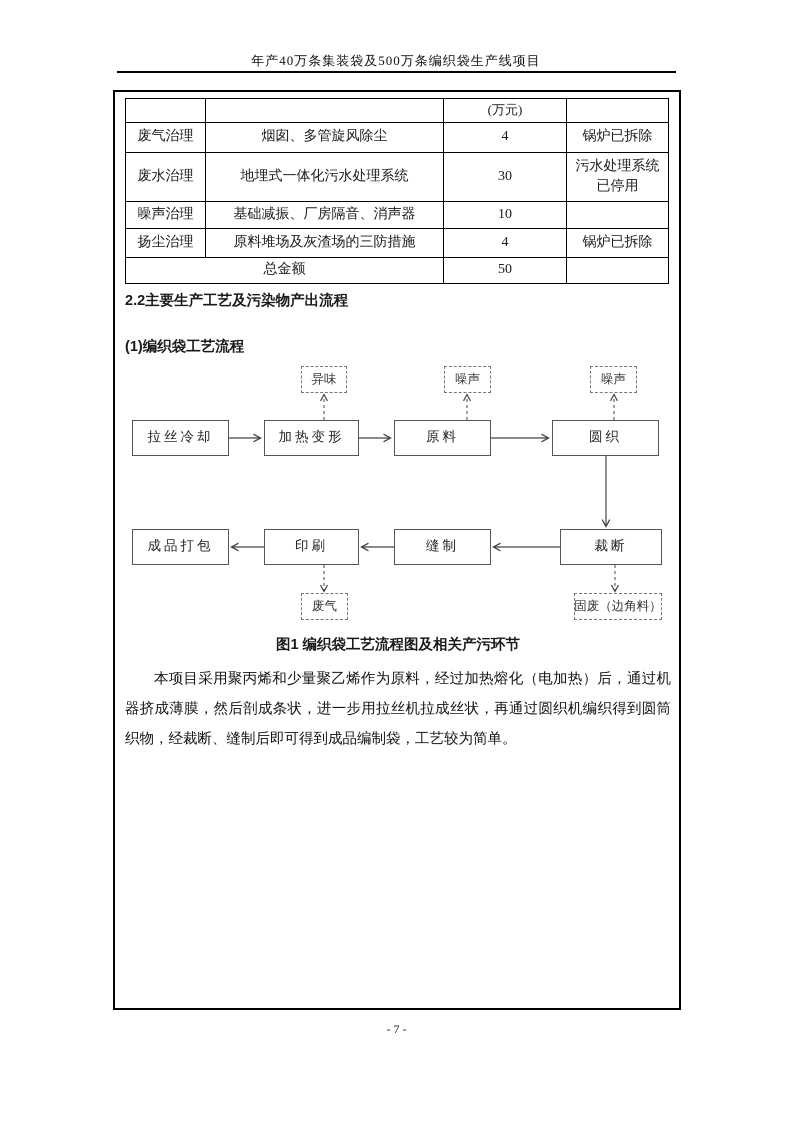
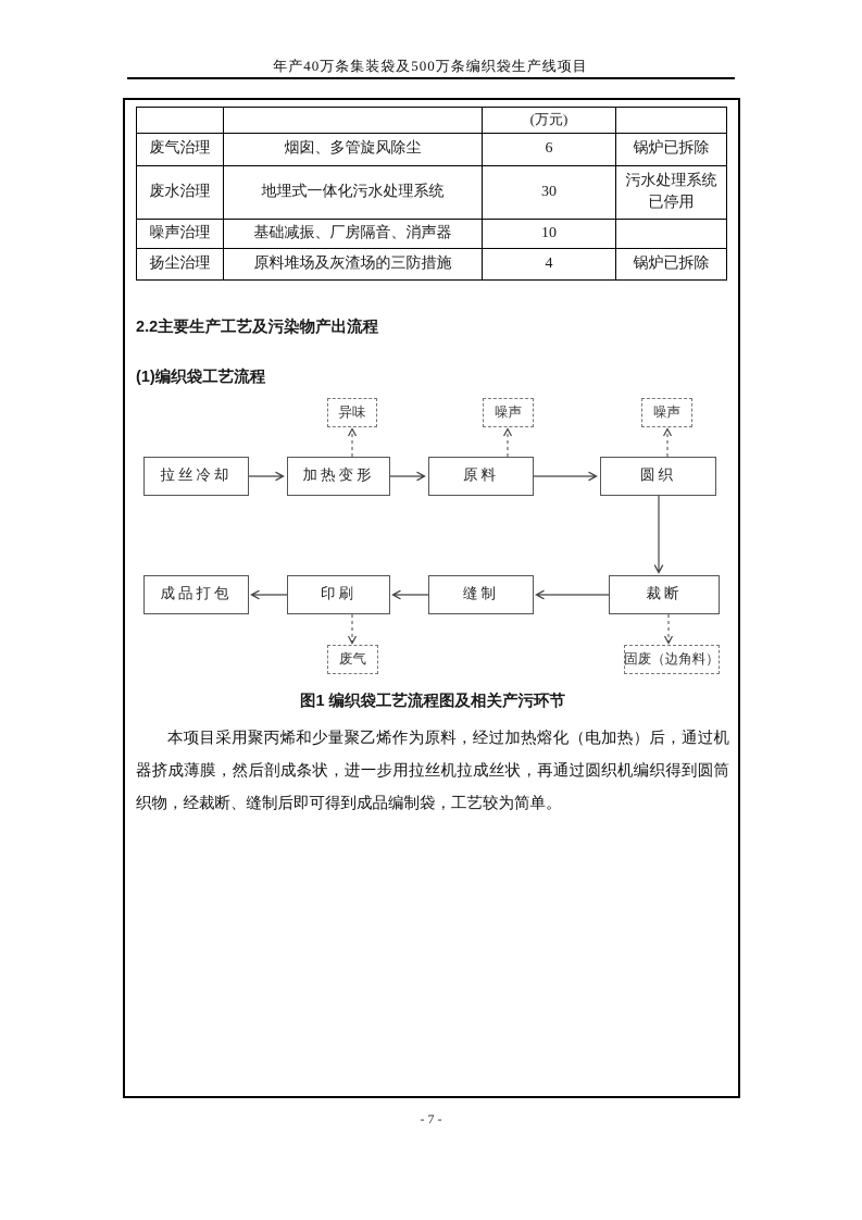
  年产40万条集装袋及500万条编织袋生产线项目
  		(万元)
- 废气治理	烟囱、多管旋风除尘	4	锅炉已拆除
+ 废气治理	烟囱、多管旋风除尘	6	锅炉已拆除
  废水治理	地埋式一体化污水处理系统	30	污水处理系统已停用
  噪声治理	基础减振、厂房隔音、消声器	10
  扬尘治理	原料堆场及灰渣场的三防措施	4	锅炉已拆除
- 总金额	50
  2.2主要生产工艺及污染物产出流程
  (1)编织袋工艺流程
  异味
  噪声
  噪声
  拉丝冷却
  加热变形
  原料
  圆织
  成品打包
  印刷
  缝制
  裁断
  废气
  固废（边角料）
  图1 编织袋工艺流程图及相关产污环节
  本项目采用聚丙烯和少量聚乙烯作为原料，经过加热熔化（电加热）后，通过机器挤成薄膜，然后剖成条状，进一步用拉丝机拉成丝状，再通过圆织机编织得到圆筒织物，经裁断、缝制后即可得到成品编制袋，工艺较为简单。
  - 7 -
